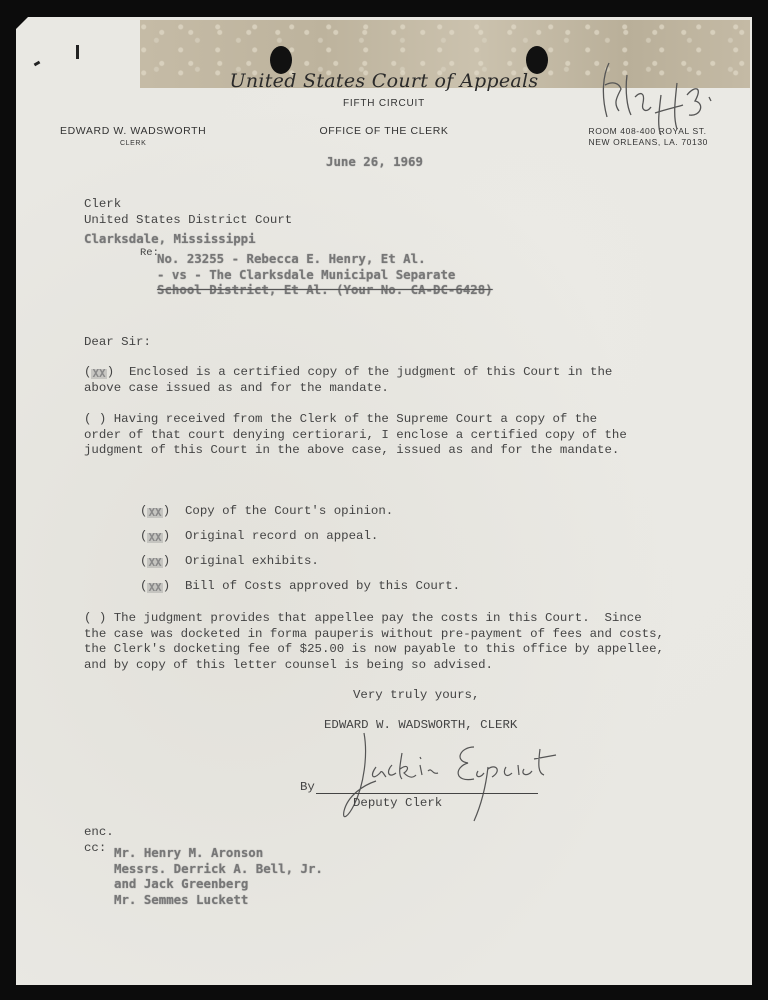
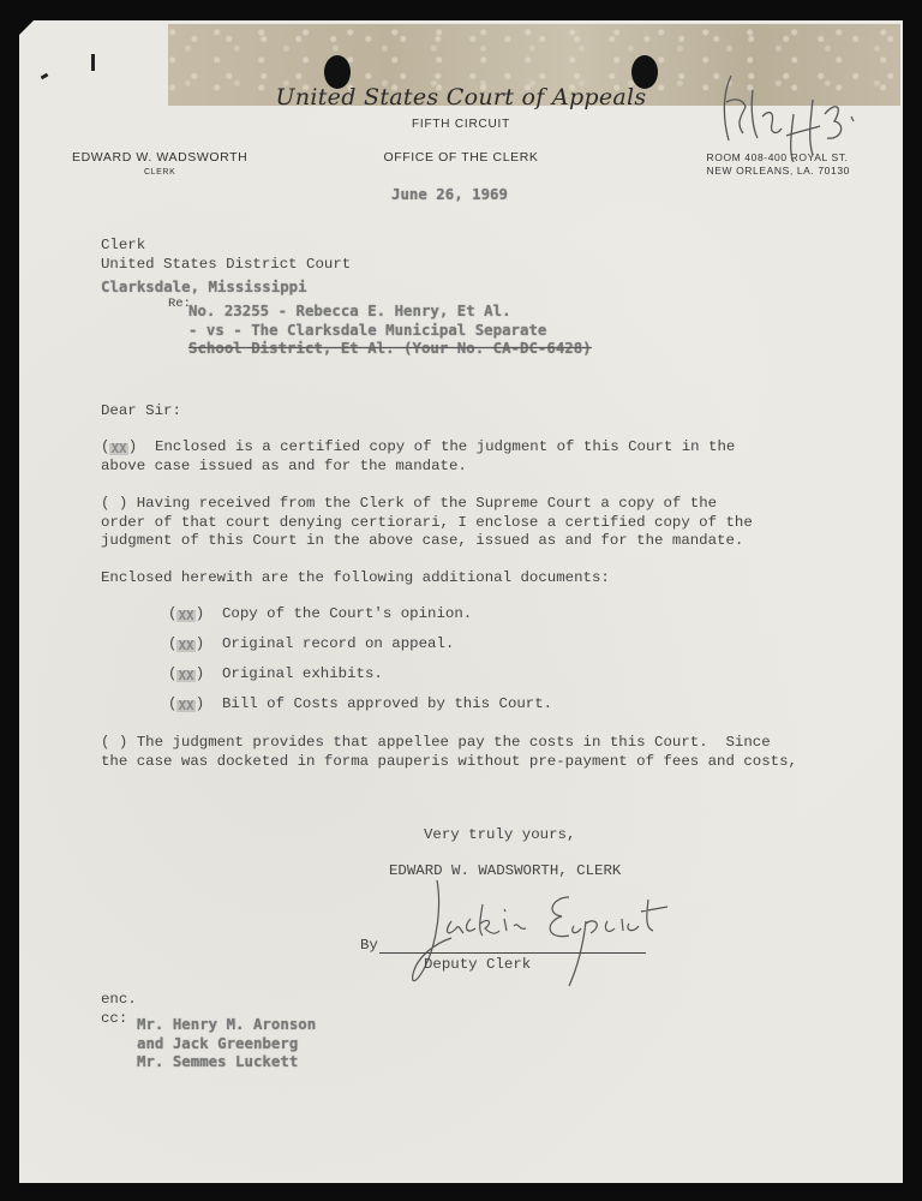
  United States Court of Appeals
  FIFTH CIRCUIT
  EDWARD W. WADSWORTH
  OFFICE OF THE CLERK
  ROOM 408-400 ROYAL ST.
  NEW ORLEANS, LA. 70130
  June 26, 1969
  Clerk
  United States District Court
  Clarksdale, Mississippi
  Re:
  No. 23255 - Rebecca E. Henry, Et Al.
  - vs - The Clarksdale Municipal Separate
  School District, Et Al. (Your No. CA-DC-6428)
  Dear Sir:
  (XX) Enclosed is a certified copy of the judgment of this Court in the
  above case issued as and for the mandate.
  ( ) Having received from the Clerk of the Supreme Court a copy of the
  order of that court denying certiorari, I enclose a certified copy of the
  judgment of this Court in the above case, issued as and for the mandate.
+ Enclosed herewith are the following additional documents:
  (XX) Copy of the Court's opinion.
  (XX) Original record on appeal.
  (XX) Original exhibits.
  (XX) Bill of Costs approved by this Court.
  ( ) The judgment provides that appellee pay the costs in this Court. Since
  the case was docketed in forma pauperis without pre-payment of fees and costs,
- the Clerk's docketing fee of $25.00 is now payable to this office by appellee,
- and by copy of this letter counsel is being so advised.
  Very truly yours,
  EDWARD W. WADSWORTH, CLERK
  By
  Deputy Clerk
  enc.
  cc:
  Mr. Henry M. Aronson
- Messrs. Derrick A. Bell, Jr.
  and Jack Greenberg
  Mr. Semmes Luckett
